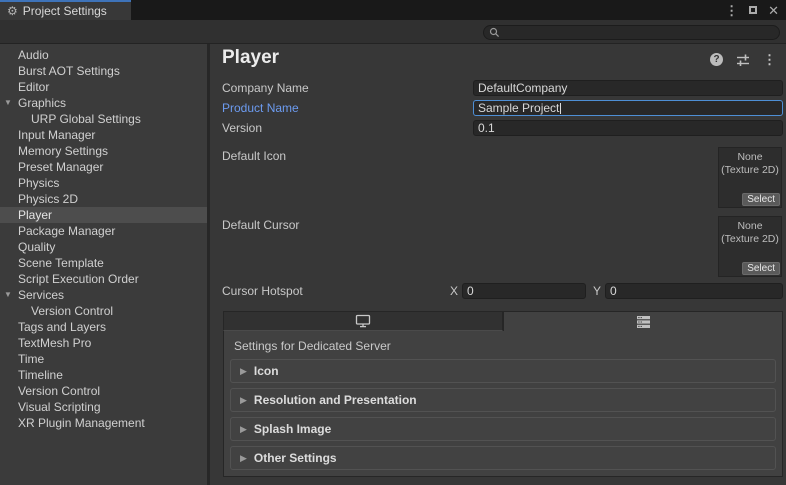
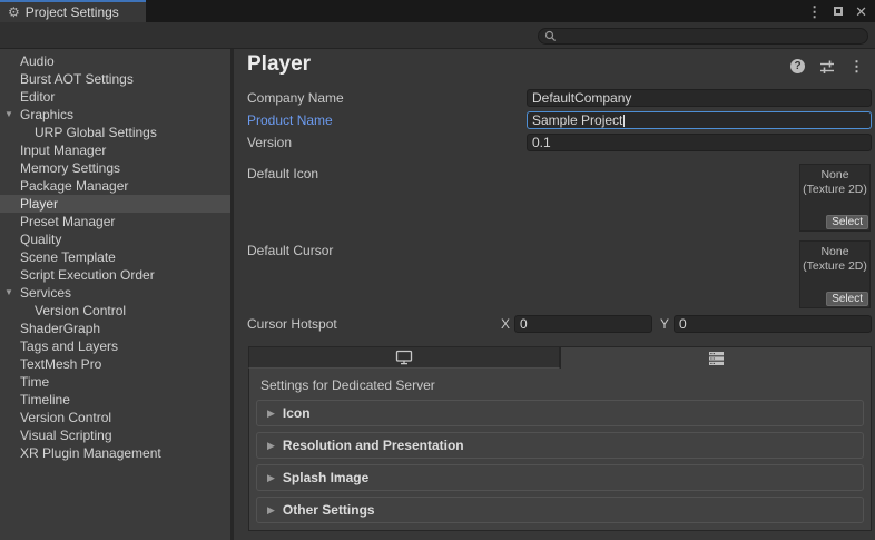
  ⚙
  Project Settings
  ⋮
  ✕
  Audio
  Burst AOT Settings
  Editor
  ▼
  Graphics
  URP Global Settings
  Input Manager
  Memory Settings
- Preset Manager
+ Package Manager
- Physics
- Physics 2D
  Player
- Package Manager
+ Preset Manager
  Quality
  Scene Template
  Script Execution Order
  ▼
  Services
  Version Control
+ ShaderGraph
  Tags and Layers
  TextMesh Pro
  Time
  Timeline
  Version Control
  Visual Scripting
  XR Plugin Management
  Player
  ?
  ⋮
  Company Name
  DefaultCompany
  Product Name
  Sample Project
  Version
  0.1
  Default Icon
  None
  (Texture 2D)
  Select
  Default Cursor
  None
  (Texture 2D)
  Select
  Cursor Hotspot
  X
  0
  Y
  0
  Settings for Dedicated Server
  ▶
  Icon
  ▶
  Resolution and Presentation
  ▶
  Splash Image
  ▶
  Other Settings
